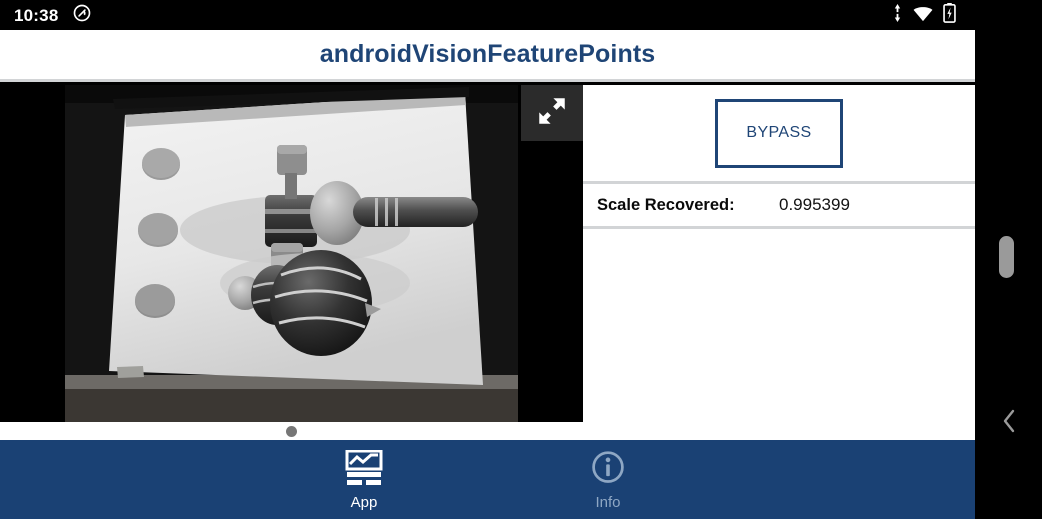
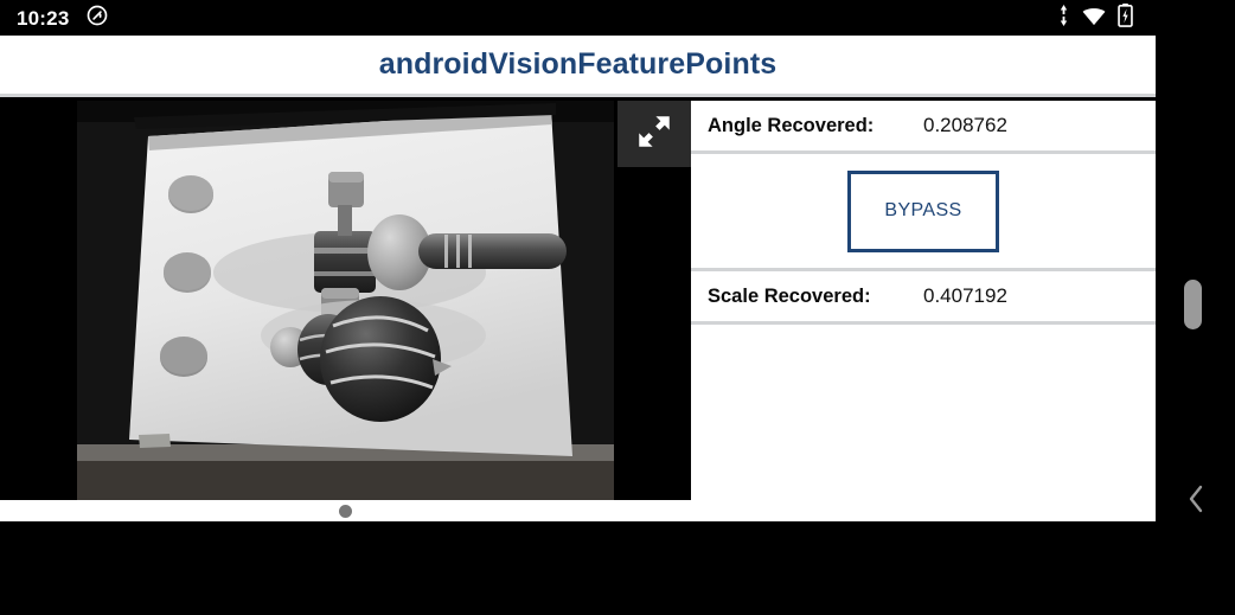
- 10:38
+ 10:23
  androidVisionFeaturePoints
+ Angle Recovered:
+ 0.208762
  BYPASS
  Scale Recovered:
- 0.995399
+ 0.407192
- App
- Info
